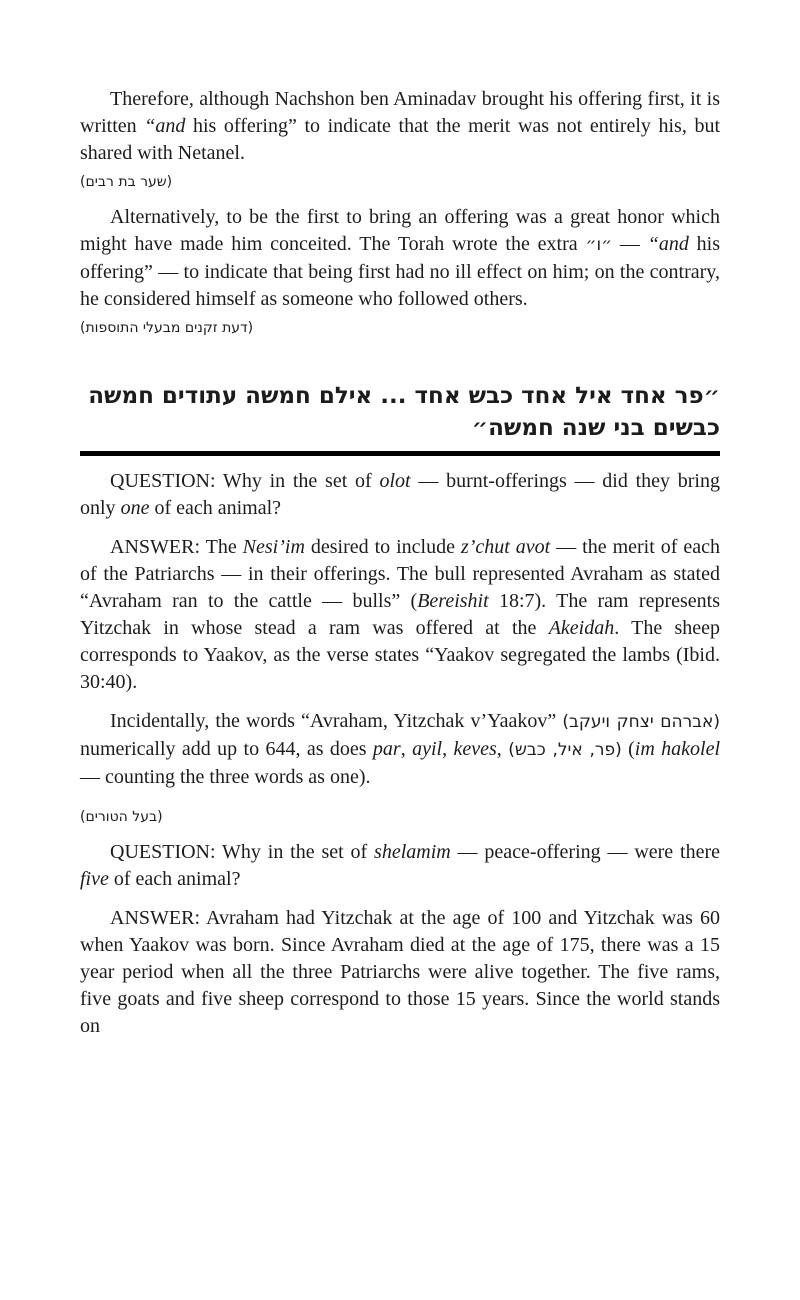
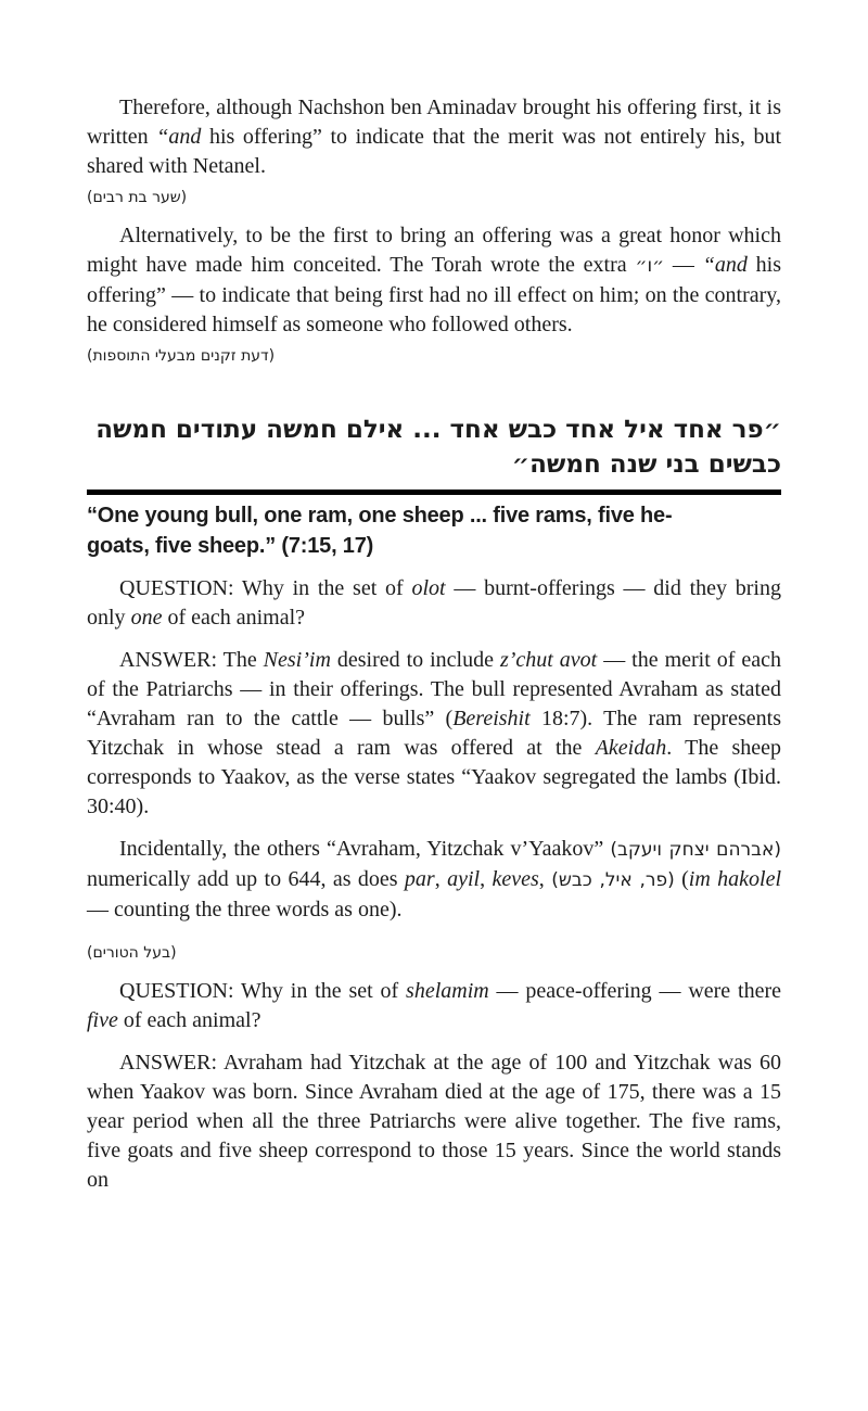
  Therefore, although Nachshon ben Aminadav brought his offering first, it is written “and his offering” to indicate that the merit was not entirely his, but shared with Netanel.
  (שער בת רבים)
  Alternatively, to be the first to bring an offering was a great honor which might have made him conceited. The Torah wrote the extra ״ו״ — “and his offering” — to indicate that being first had no ill effect on him; on the contrary, he considered himself as someone who followed others.
  (דעת זקנים מבעלי התוספות)
  ״פר אחד איל אחד כבש אחד ... אילם חמשה עתודים חמשה
  כבשים בני שנה חמשה״
+ “One young bull, one ram, one sheep ... five rams, five he-
+ goats, five sheep.” (7:15, 17)
  QUESTION: Why in the set of olot — burnt-offerings — did they bring only one of each animal?
  ANSWER: The Nesi’im desired to include z’chut avot — the merit of each of the Patriarchs — in their offerings. The bull represented Avraham as stated “Avraham ran to the cattle — bulls” (Bereishit 18:7). The ram represents Yitzchak in whose stead a ram was offered at the Akeidah. The sheep corresponds to Yaakov, as the verse states “Yaakov segregated the lambs (Ibid. 30:40).
- Incidentally, the words “Avraham, Yitzchak v’Yaakov” (אברהם יצחק ויעקב) numerically add up to 644, as does par, ayil, keves, (פר, איל, כבש) (im hakolel — counting the three words as one).
+ Incidentally, the others “Avraham, Yitzchak v’Yaakov” (אברהם יצחק ויעקב) numerically add up to 644, as does par, ayil, keves, (פר, איל, כבש) (im hakolel — counting the three words as one).
  (בעל הטורים)
  QUESTION: Why in the set of shelamim — peace-offering — were there five of each animal?
  ANSWER: Avraham had Yitzchak at the age of 100 and Yitzchak was 60 when Yaakov was born. Since Avraham died at the age of 175, there was a 15 year period when all the three Patriarchs were alive together. The five rams, five goats and five sheep correspond to those 15 years. Since the world stands on
